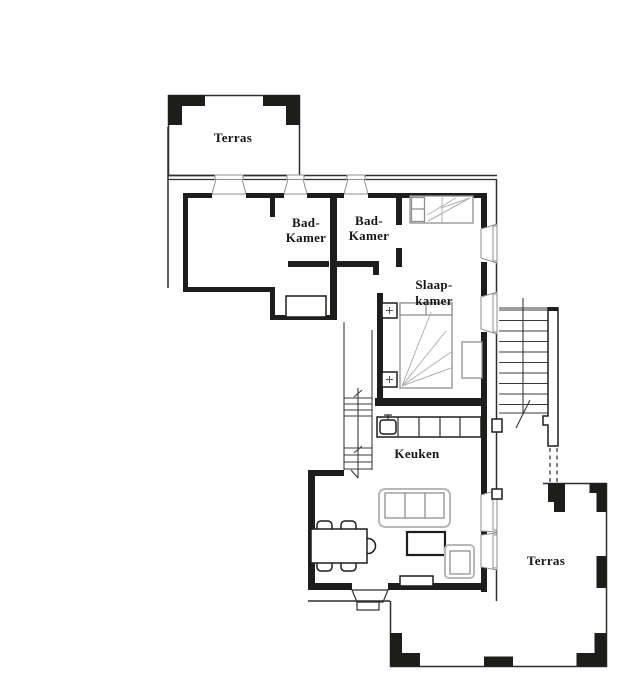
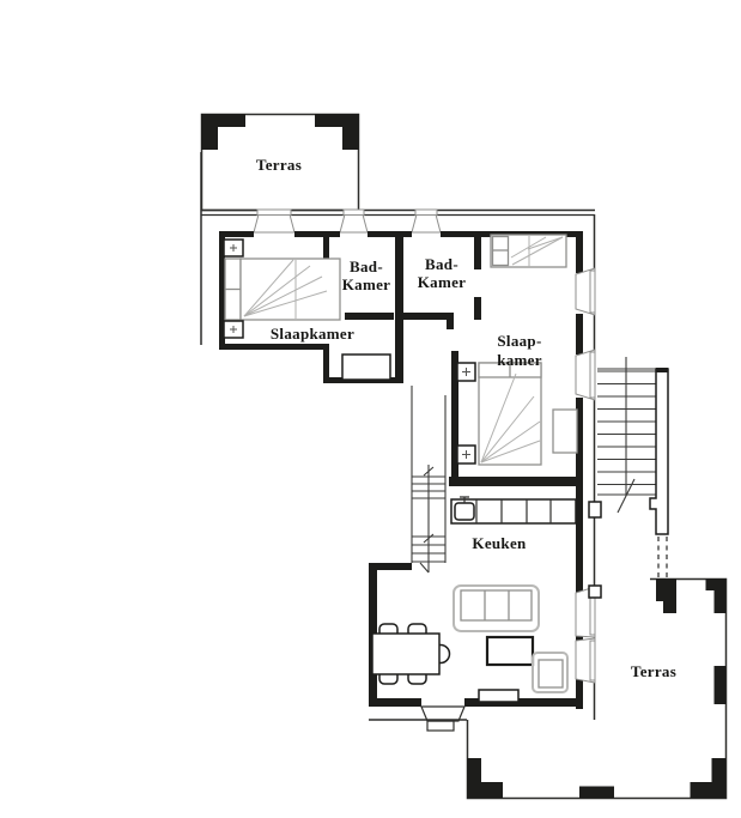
  Terras
+ Slaapkamer
  Bad-
  Kamer
  Bad-
  Kamer
  Slaap-
  kamer
  Keuken
  Terras
